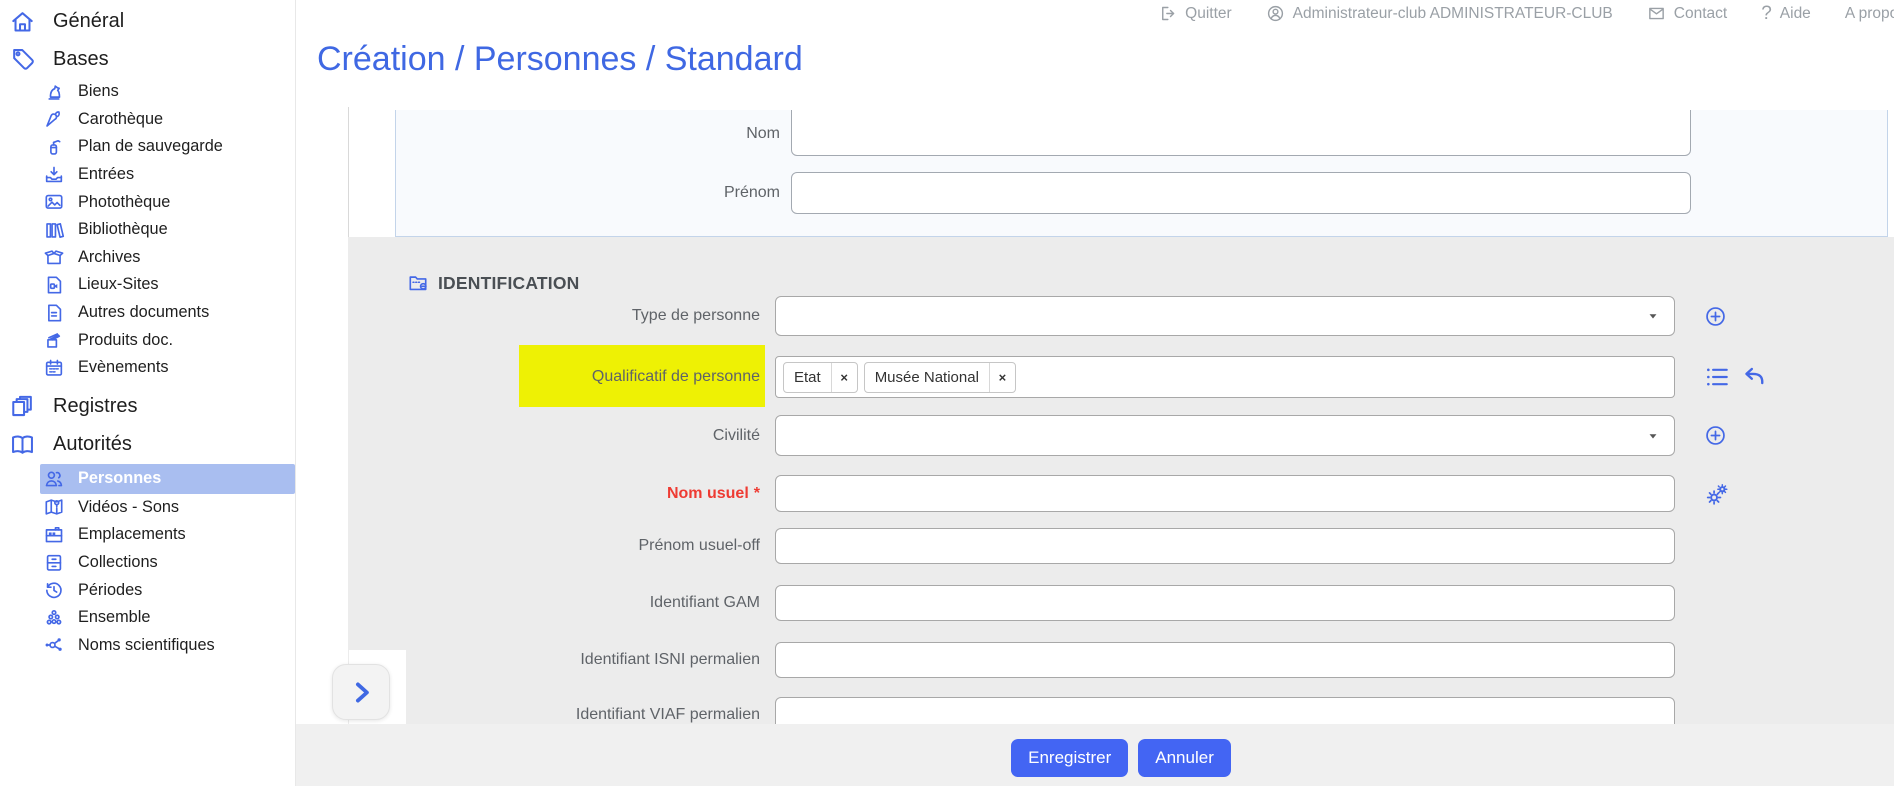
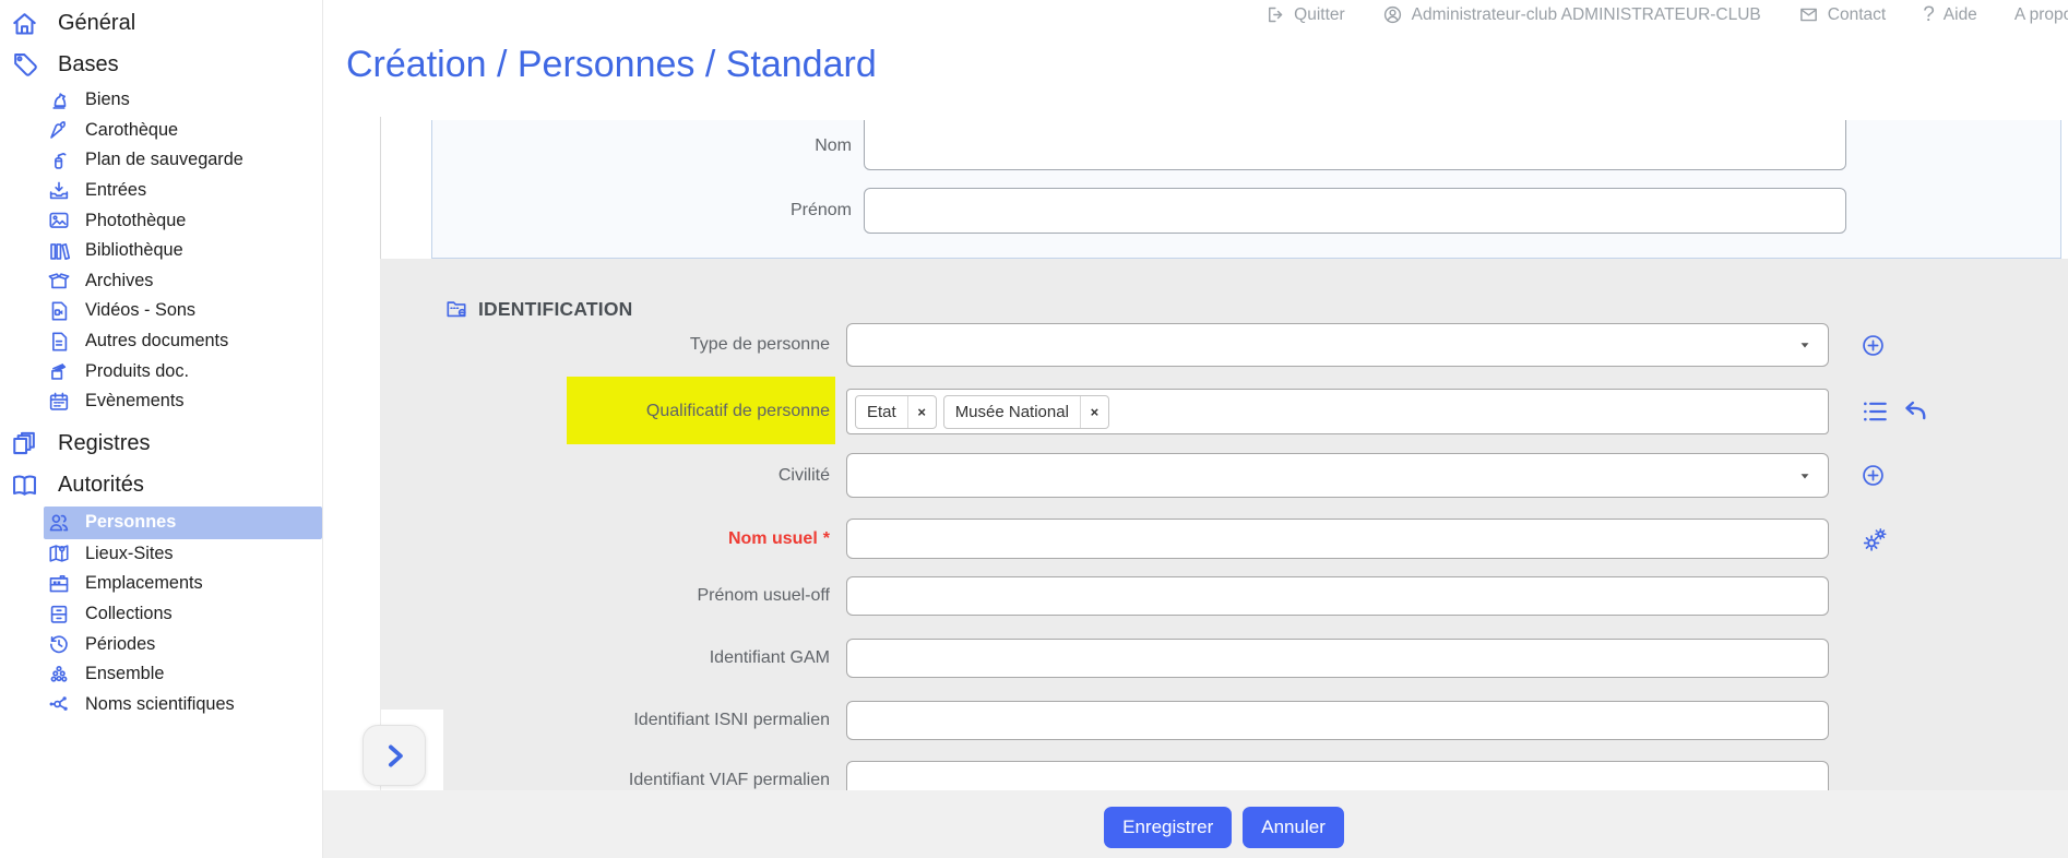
  Quitter
  Administrateur-club ADMINISTRATEUR-CLUB
  Contact
  ?
  Aide
  A prop
  Général
  Bases
  Biens
  Carothèque
  Plan de sauvegarde
  Entrées
  Photothèque
  Bibliothèque
  Archives
- Lieux-Sites
+ Vidéos - Sons
  Autres documents
  Produits doc.
  Evènements
  Registres
  Autorités
  Personnes
- Vidéos - Sons
+ Lieux-Sites
  Emplacements
  Collections
  Périodes
  Ensemble
  Noms scientifiques
  Création / Personnes / Standard
  IDENTIFICATION
  Enregistrer
  Annuler
  Nom
  Prénom
  Type de personne
  Qualificatif de personne
  Etat
  ×
  Musée National
  ×
  Civilité
  Nom usuel
  *
  Prénom usuel-off
  Identifiant GAM
  Identifiant ISNI permalien
  Identifiant VIAF permalien
